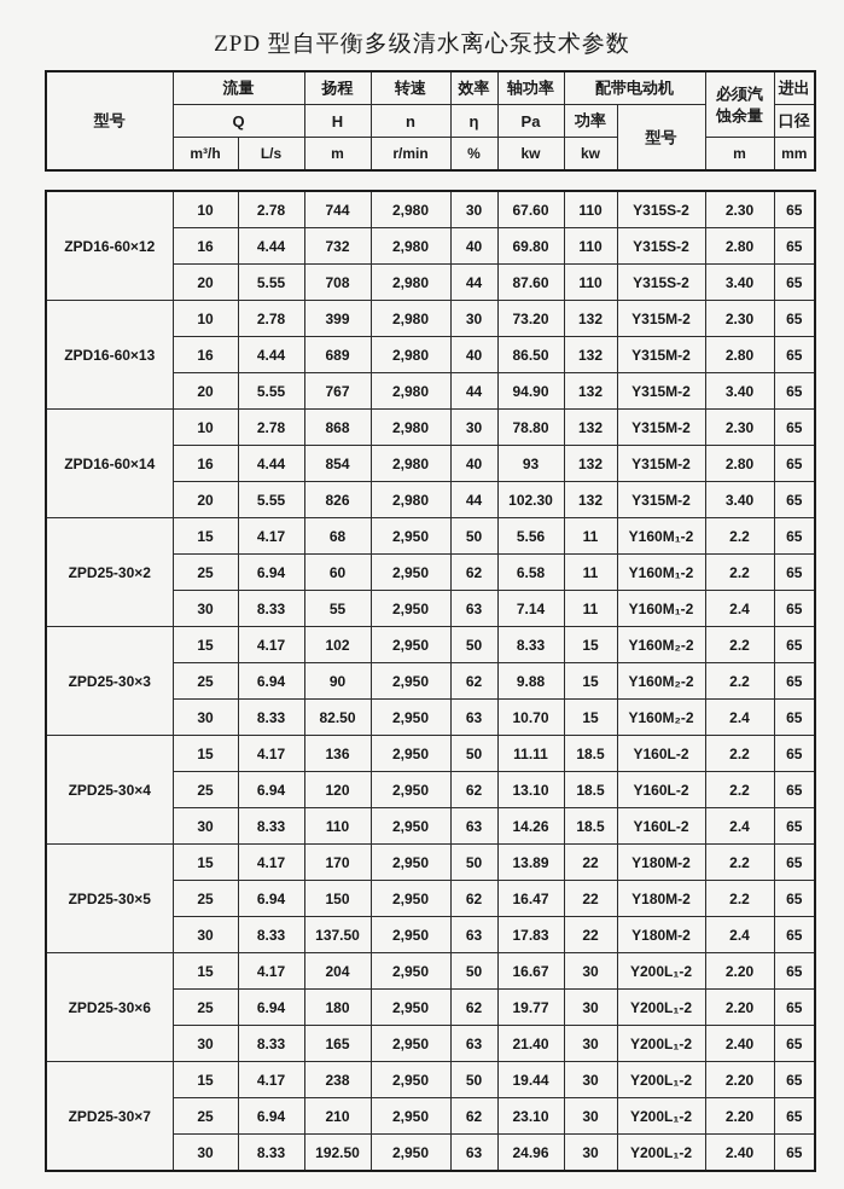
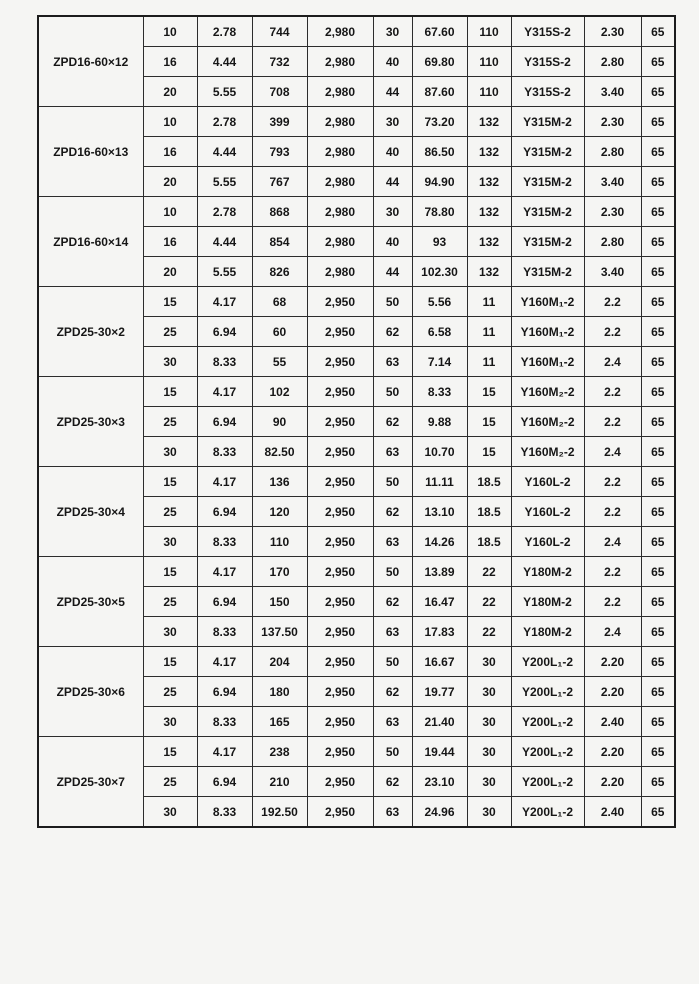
- ZPD 型自平衡多级清水离心泵技术参数
- 型号	流量	扬程	转速	效率	轴功率	配带电动机	必须汽 蚀余量	进出
- Q	H	n	η	Pa	功率	型号	口径
- m³/h	L/s	m	r/min	%	kw	kw	m	mm
  ZPD16-60×12	10	2.78	744	2,980	30	67.60	110	Y315S-2	2.30	65
  16	4.44	732	2,980	40	69.80	110	Y315S-2	2.80	65
  20	5.55	708	2,980	44	87.60	110	Y315S-2	3.40	65
  ZPD16-60×13	10	2.78	399	2,980	30	73.20	132	Y315M-2	2.30	65
- 16	4.44	689	2,980	40	86.50	132	Y315M-2	2.80	65
+ 16	4.44	793	2,980	40	86.50	132	Y315M-2	2.80	65
  20	5.55	767	2,980	44	94.90	132	Y315M-2	3.40	65
  ZPD16-60×14	10	2.78	868	2,980	30	78.80	132	Y315M-2	2.30	65
  16	4.44	854	2,980	40	93	132	Y315M-2	2.80	65
  20	5.55	826	2,980	44	102.30	132	Y315M-2	3.40	65
  ZPD25-30×2	15	4.17	68	2,950	50	5.56	11	Y160M₁-2	2.2	65
  25	6.94	60	2,950	62	6.58	11	Y160M₁-2	2.2	65
  30	8.33	55	2,950	63	7.14	11	Y160M₁-2	2.4	65
  ZPD25-30×3	15	4.17	102	2,950	50	8.33	15	Y160M₂-2	2.2	65
  25	6.94	90	2,950	62	9.88	15	Y160M₂-2	2.2	65
  30	8.33	82.50	2,950	63	10.70	15	Y160M₂-2	2.4	65
  ZPD25-30×4	15	4.17	136	2,950	50	11.11	18.5	Y160L-2	2.2	65
  25	6.94	120	2,950	62	13.10	18.5	Y160L-2	2.2	65
  30	8.33	110	2,950	63	14.26	18.5	Y160L-2	2.4	65
  ZPD25-30×5	15	4.17	170	2,950	50	13.89	22	Y180M-2	2.2	65
  25	6.94	150	2,950	62	16.47	22	Y180M-2	2.2	65
  30	8.33	137.50	2,950	63	17.83	22	Y180M-2	2.4	65
  ZPD25-30×6	15	4.17	204	2,950	50	16.67	30	Y200L₁-2	2.20	65
  25	6.94	180	2,950	62	19.77	30	Y200L₁-2	2.20	65
  30	8.33	165	2,950	63	21.40	30	Y200L₁-2	2.40	65
  ZPD25-30×7	15	4.17	238	2,950	50	19.44	30	Y200L₁-2	2.20	65
  25	6.94	210	2,950	62	23.10	30	Y200L₁-2	2.20	65
  30	8.33	192.50	2,950	63	24.96	30	Y200L₁-2	2.40	65
